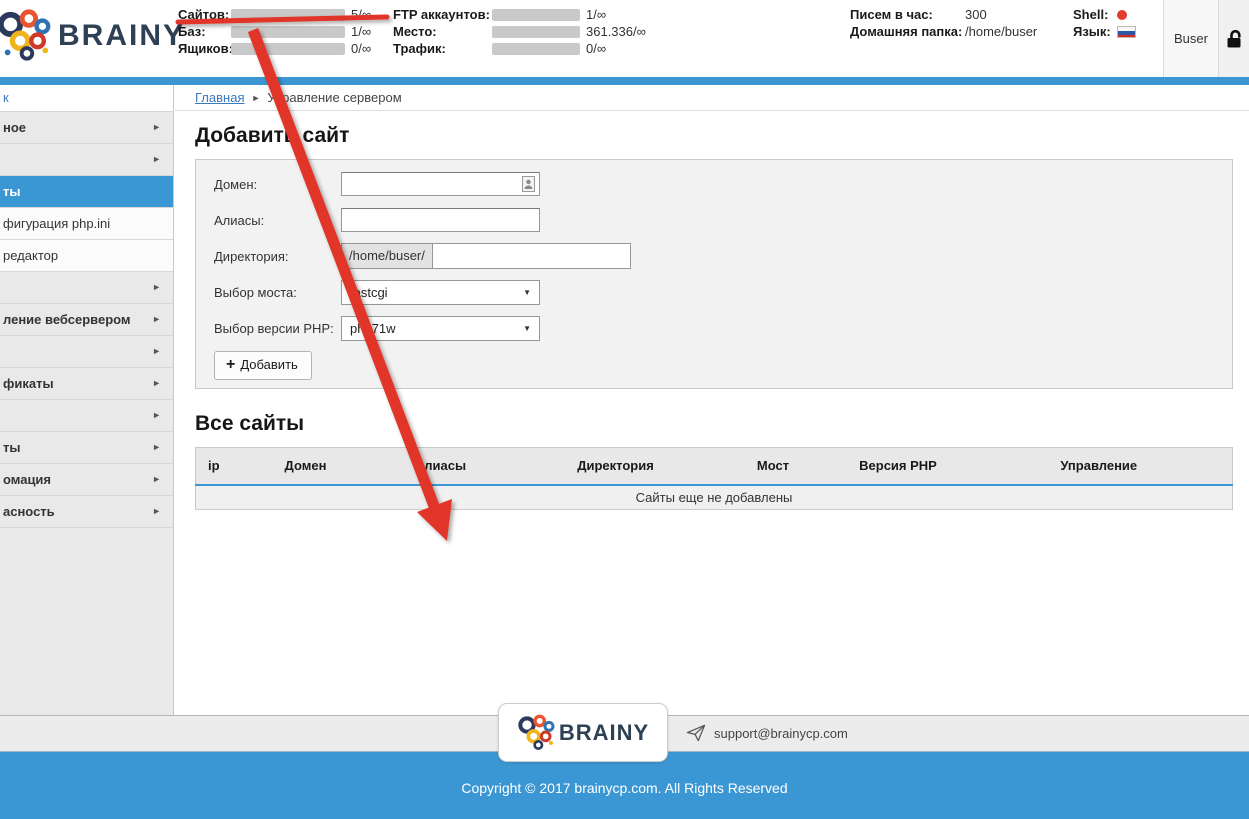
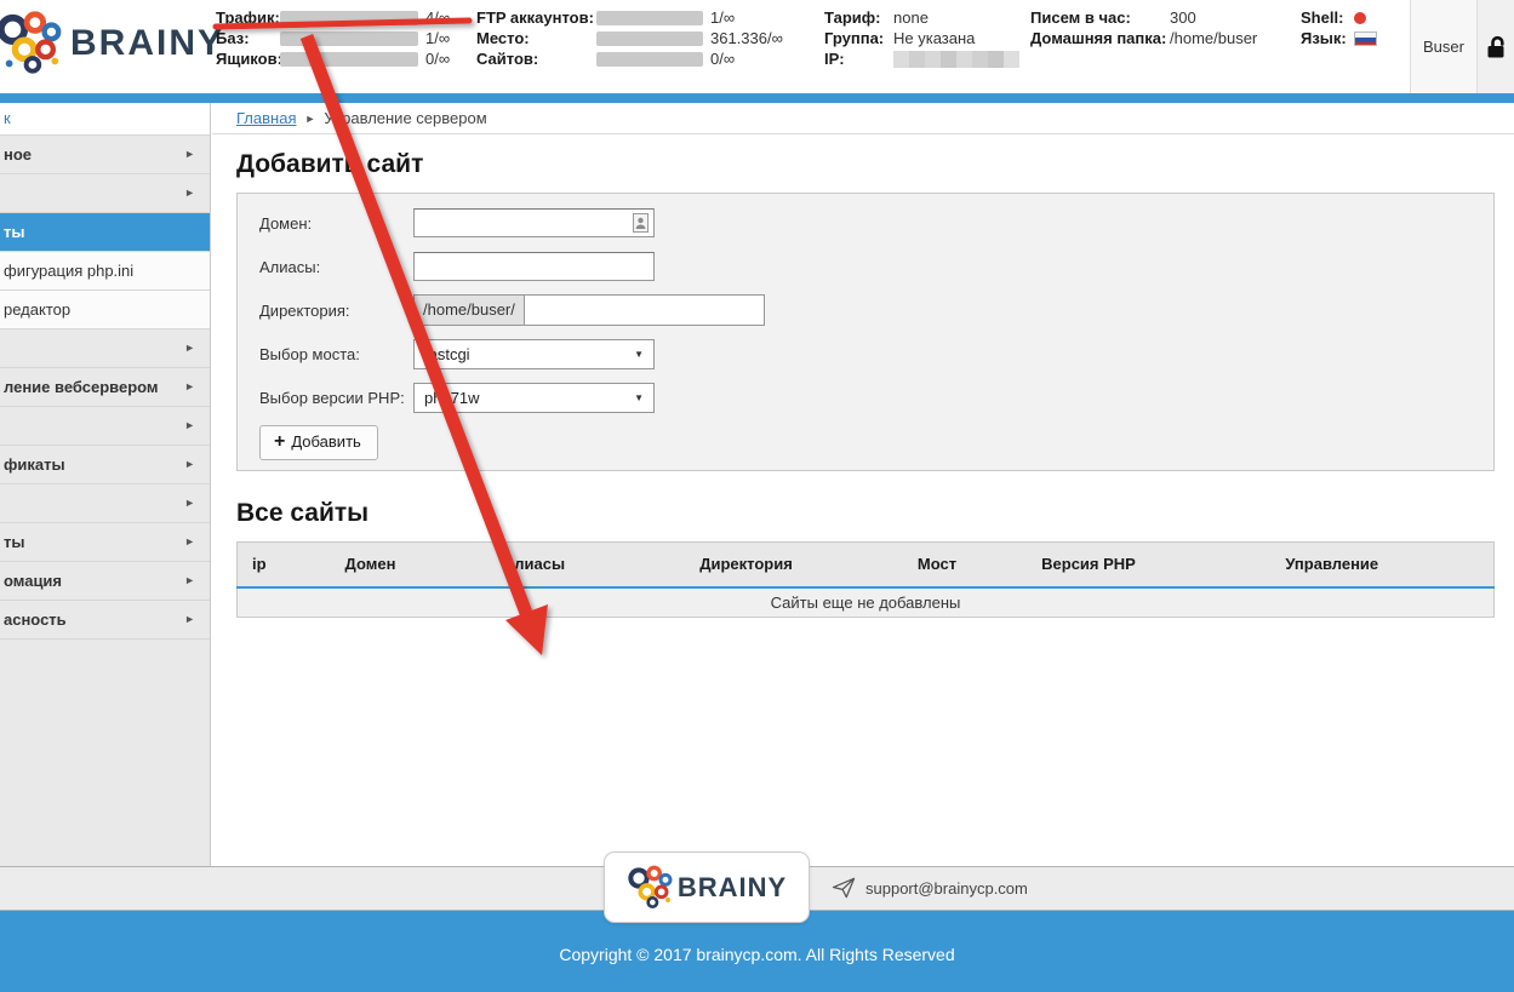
  BRAINY
- Сайтов:
+ Трафик:
- 5/∞
+ 4/∞
  Баз:
  1/∞
  Ящиков
  0/∞
  FTP аккаунтов:
  1/∞
  Место:
  361.336/∞
- Трафик:
+ Сайтов:
  0/∞
+ Тариф:
+ none
+ Группа:
+ Не указана
+ IP:
  Писем в час:
  300
  Домашняя папка:
  /home/buser
  Shell:
  Язык:
  Buser
  к
  ное
  ►
  ►
  ты
  фигурация php.ini
  редактор
  ►
  ление вебсервером
  ►
  ►
  фикаты
  ►
  ►
  ты
  ►
  омация
  ►
  асность
  ►
  Главная
  ►
  Уравление сервером
  Добавит сайт
  Домен:
  Алиасы:
  Директория:
  /home/buser/
  Выбор моста:
  stcgi
  ▼
  Выбор версии PHP:
  ▼
  +
  Добавить
  Все сайты
  ip	Домен	лиасы	Директория	Мост	Версия PHP	Управление
  Сайты еще не добавлены
  BRAINY
  support@brainycp.com
  Copyright © 2017 brainycp.com. All Rights Reserved
